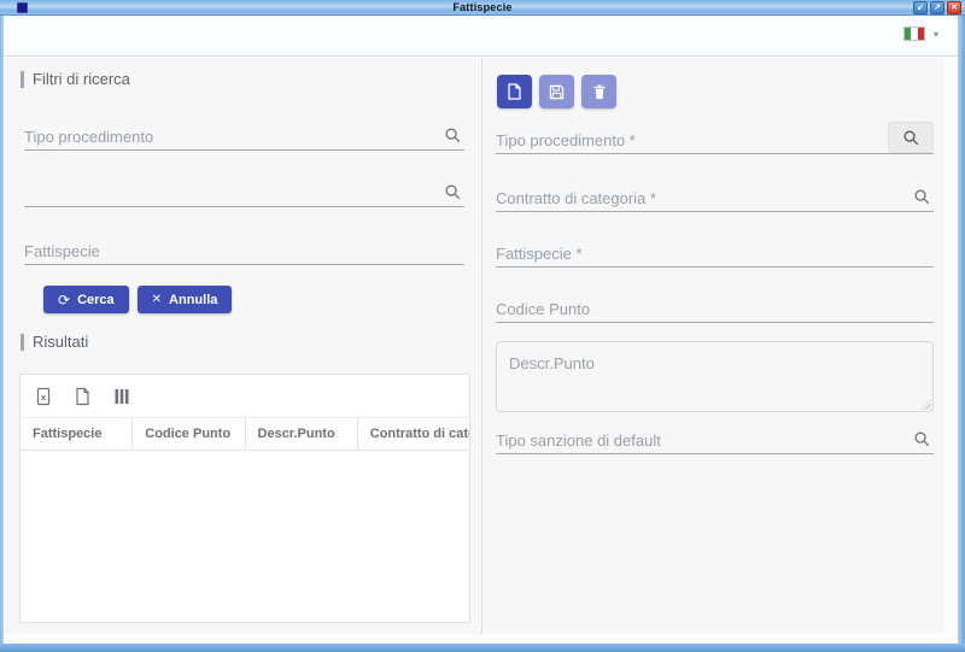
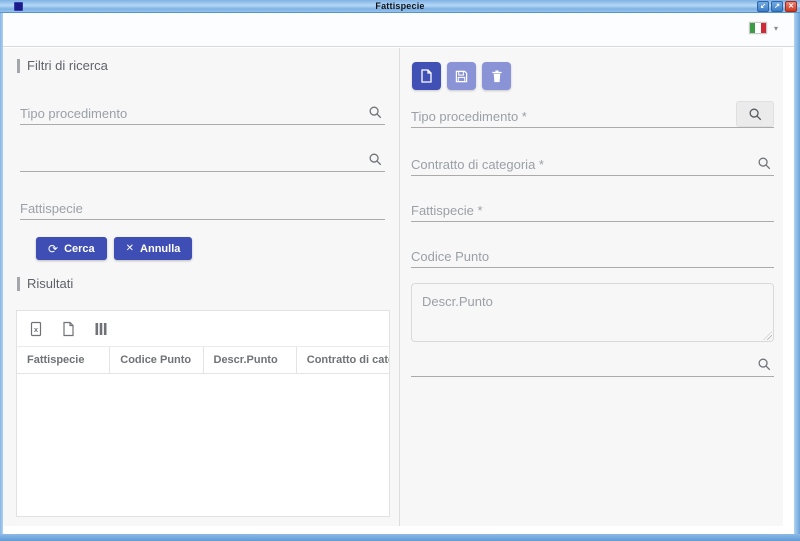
  Fattispecie
  ▾
  Filtri di ricerca
  Tipo procedimento
  Fattispecie
  ⟳
  Cerca
  ✕
  Annulla
  Risultati
  x
  Fattispecie
  Codice Punto
  Descr.Punto
  Contratto di cat
  Tipo procedimento *
  Contratto di categoria *
  Fattispecie *
  Codice Punto
  Descr.Punto
- Tipo sanzione di default
